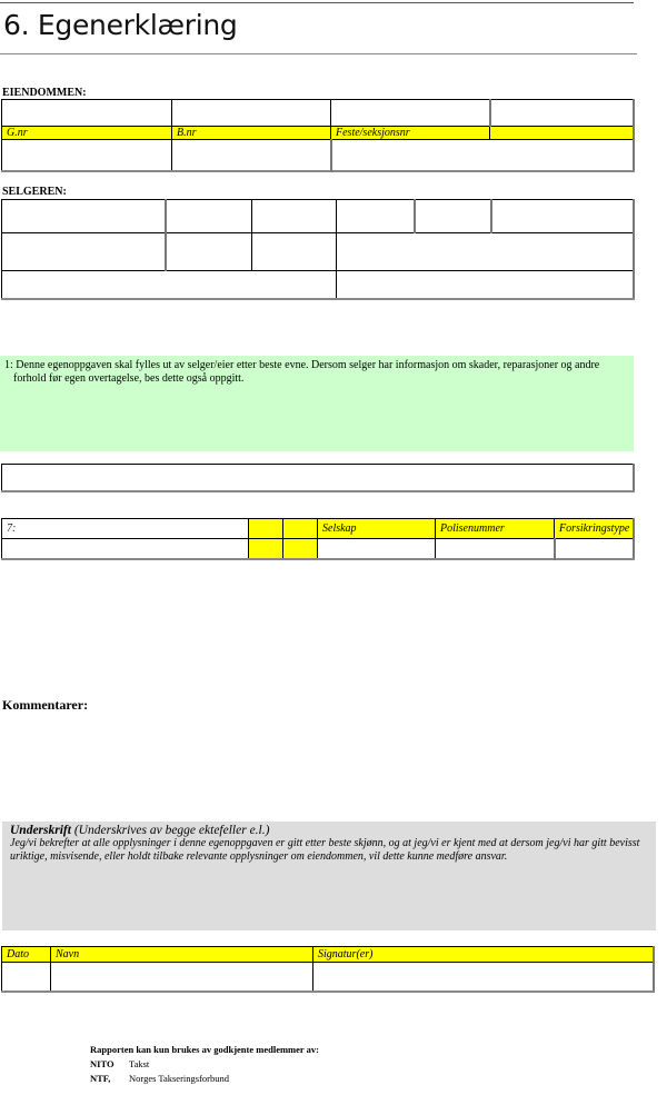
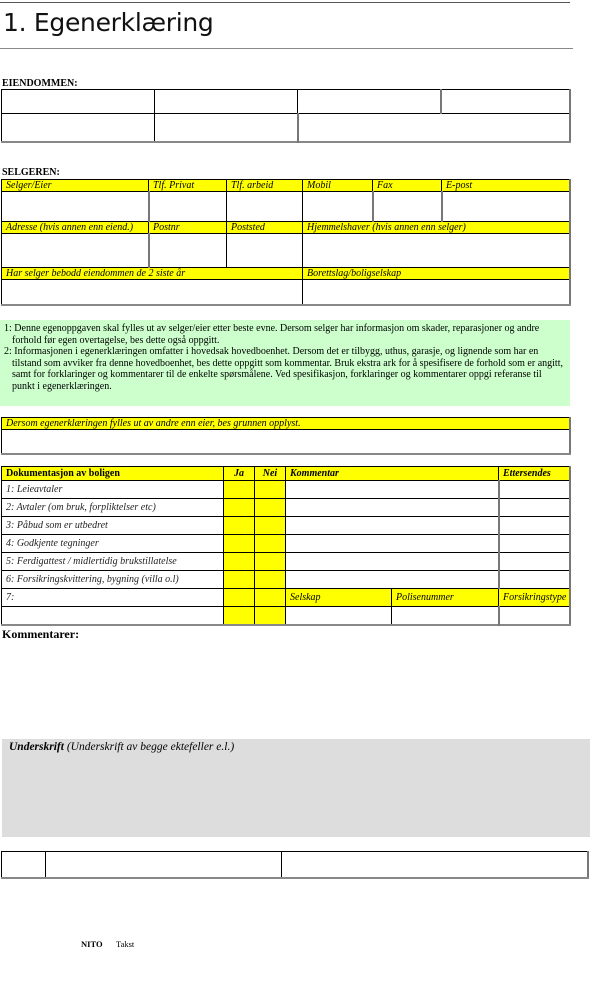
- 6. Egenerklæring
+ 1. Egenerklæring
  EIENDOMMEN:
- G.nr	B.nr	Feste/seksjonsnr
  SELGEREN:
+ Selger/Eier	Tlf. Privat	Tlf. arbeid	Mobil	Fax	E-post
+ Adresse (hvis annen enn eiend.)	Postnr	Poststed	Hjemmelshaver (hvis annen enn selger)
+ Har selger bebodd eiendommen de 2 siste år	Borettslag/boligselskap
  1: Denne egenoppgaven skal fylles ut av selger/eier etter beste evne. Dersom selger har informasjon om skader, reparasjoner og andre forhold før egen overtagelse, bes dette også oppgitt.
+ 2: Informasjonen i egenerklæringen omfatter i hovedsak hovedboenhet. Dersom det er tilbygg, uthus, garasje, og lignende som har en tilstand som avviker fra denne hovedboenhet, bes dette oppgitt som kommentar. Bruk ekstra ark for å spesifisere de forhold som er angitt, samt for forklaringer og kommentarer til de enkelte spørsmålene. Ved spesifikasjon, forklaringer og kommentarer oppgi referanse til punkt i egenerklæringen.
+ Dersom egenerklæringen fylles ut av andre enn eier, bes grunnen opplyst.
+ Dokumentasjon av boligen	Ja	Nei	Kommentar	Ettersendes
+ 1: Leieavtaler
+ 2: Avtaler (om bruk, forpliktelser etc)
+ 3: Påbud som er utbedret
+ 4: Godkjente tegninger
+ 5: Ferdigattest / midlertidig brukstillatelse
+ 6: Forsikringskvittering, bygning (villa o.l)
  7:			Selskap	Polisenummer	Forsikringstype
  Kommentarer:
- Underskrift (Underskrives av begge ektefeller e.l.)
+ Underskrift (Underskrift av begge ektefeller e.l.)
- Jeg/vi bekrefter at alle opplysninger i denne egenoppgaven er gitt etter beste skjønn, og at jeg/vi er kjent med at dersom jeg/vi har gitt bevisst uriktige, misvisende, eller holdt tilbake relevante opplysninger om eiendommen, vil dette kunne medføre ansvar.
- Dato	Navn	Signatur(er)
- Rapporten kan kun brukes av godkjente medlemmer av:
  NITO
  Takst
- NTF,
- Norges Takseringsforbund
